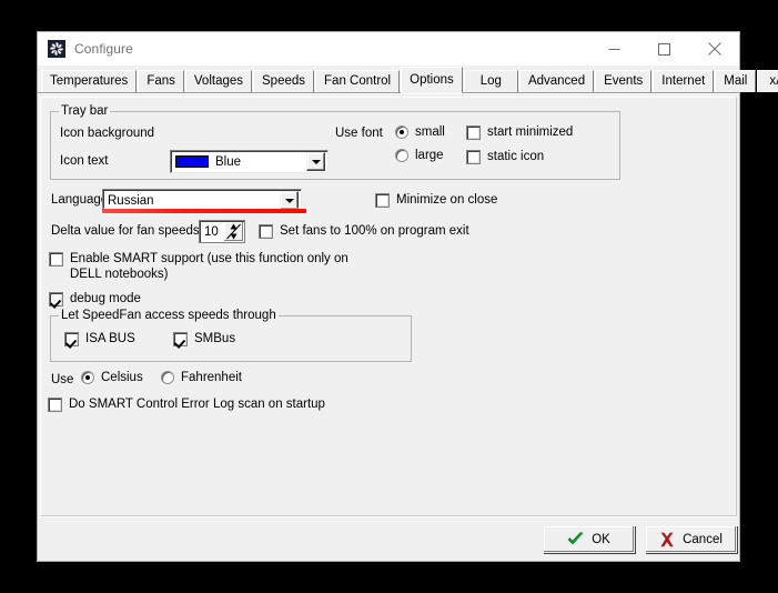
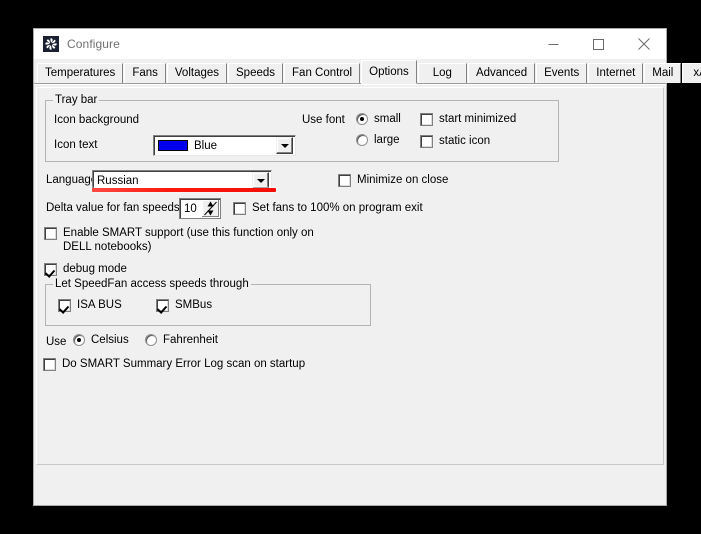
  Configure
  Temperatures
  Fans
  Voltages
  Speeds
  Fan Control
  Options
  Log
  Advanced
  Events
  Internet
  Mail
  Tray bar
  Icon background
  Icon text
  Blue
  Use font
  small
  large
  start minimized
  static icon
  Languag
  Russian
  Minimize on close
  Delta value for fan speeds
  10
  Set fans to 100% on program exit
  Enable SMART support (use this function only on
  DELL notebooks)
  debug mode
  Let SpeedFan access speeds through
  ISA BUS
  SMBus
  Use
  Celsius
  Fahrenheit
- Do SMART Control Error Log scan on startup
+ Do SMART Summary Error Log scan on startup
- OK
- Cancel
